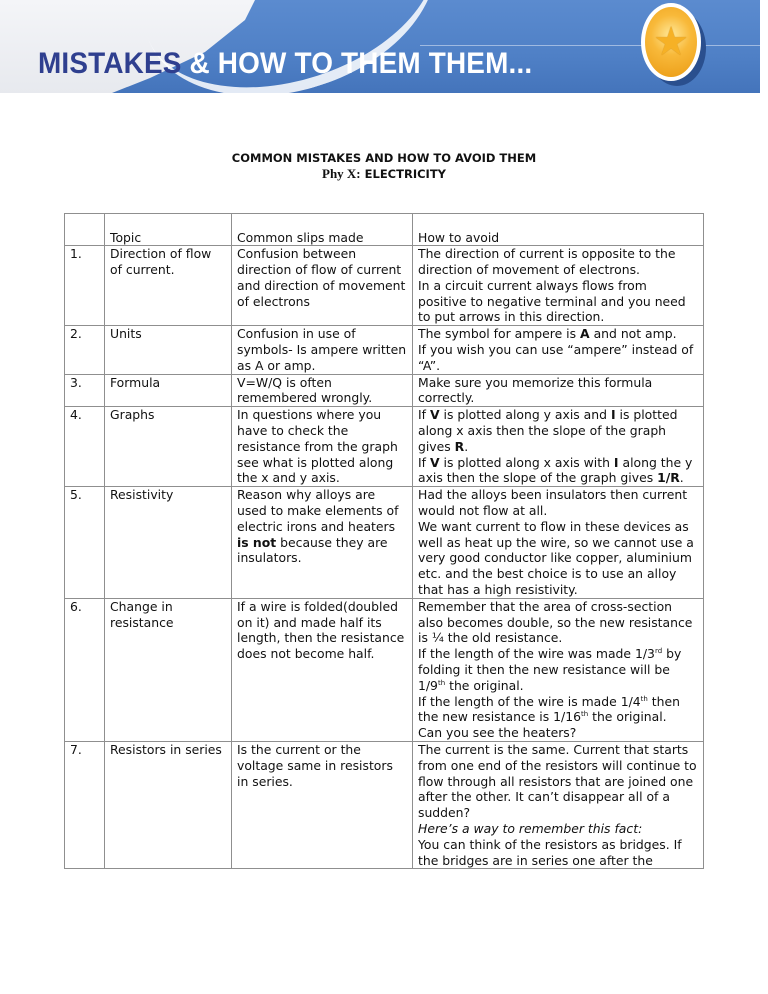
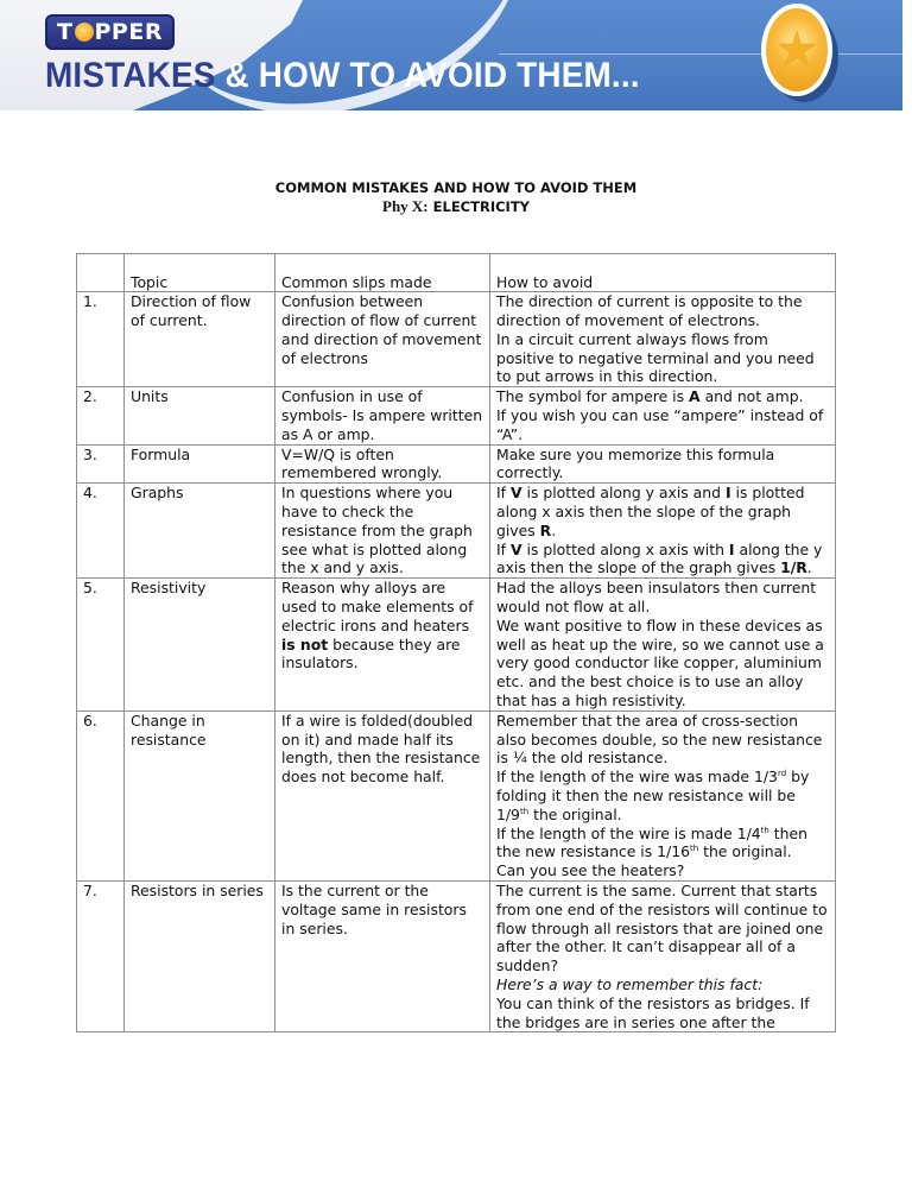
+ T PPER
- MISTAKES & HOW TO THEM THEM...
+ MISTAKES & HOW TO AVOID THEM...
  ★
  COMMON MISTAKES AND HOW TO AVOID THEM
  Phy X: ELECTRICITY
  	Topic	Common slips made	How to avoid
  1.	Direction of flow of current.	Confusion between direction of flow of current and direction of movement of electrons	The direction of current is opposite to the direction of movement of electrons. In a circuit current always flows from positive to negative terminal and you need to put arrows in this direction.
  2.	Units	Confusion in use of symbols- Is ampere written as A or amp.	The symbol for ampere is A and not amp. If you wish you can use “ampere” instead of “A”.
  3.	Formula	V=W/Q is often remembered wrongly.	Make sure you memorize this formula correctly.
  4.	Graphs	In questions where you have to check the resistance from the graph see what is plotted along the x and y axis.	If V is plotted along y axis and I is plotted along x axis then the slope of the graph gives R. If V is plotted along x axis with I along the y axis then the slope of the graph gives 1/R.
- 5.	Resistivity	Reason why alloys are used to make elements of electric irons and heaters is not because they are insulators.	Had the alloys been insulators then current would not flow at all. We want current to flow in these devices as well as heat up the wire, so we cannot use a very good conductor like copper, aluminium etc. and the best choice is to use an alloy that has a high resistivity.
+ 5.	Resistivity	Reason why alloys are used to make elements of electric irons and heaters is not because they are insulators.	Had the alloys been insulators then current would not flow at all. We want positive to flow in these devices as well as heat up the wire, so we cannot use a very good conductor like copper, aluminium etc. and the best choice is to use an alloy that has a high resistivity.
  6.	Change in resistance	If a wire is folded(doubled on it) and made half its length, then the resistance does not become half.	Remember that the area of cross-section also becomes double, so the new resistance is ¼ the old resistance. If the length of the wire was made 1/3rd by folding it then the new resistance will be 1/9th the original. If the length of the wire is made 1/4th then the new resistance is 1/16th the original. Can you see the heaters?
  7.	Resistors in series	Is the current or the voltage same in resistors in series.	The current is the same. Current that starts from one end of the resistors will continue to flow through all resistors that are joined one after the other. It can’t disappear all of a sudden? Here’s a way to remember this fact: You can think of the resistors as bridges. If the bridges are in series one after the
